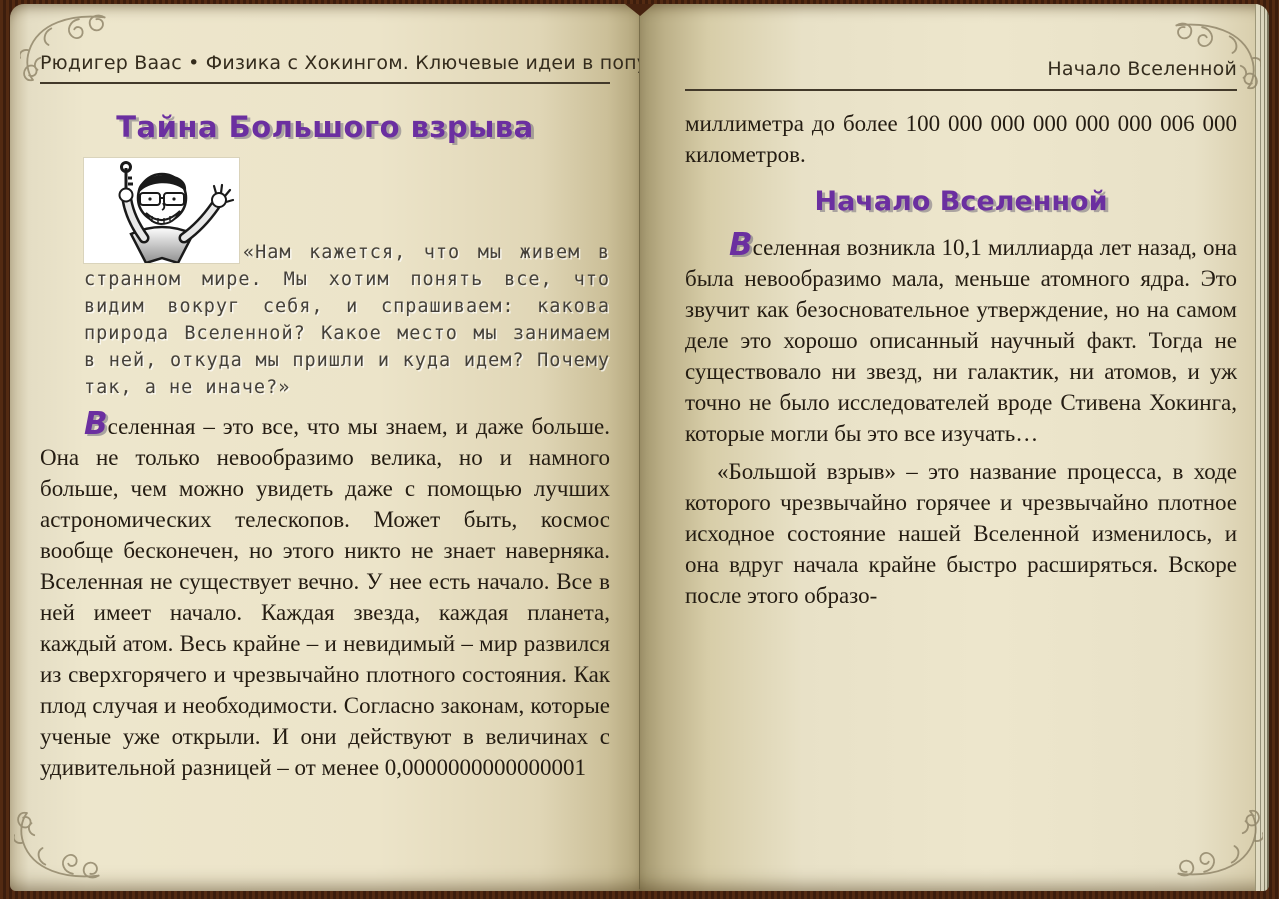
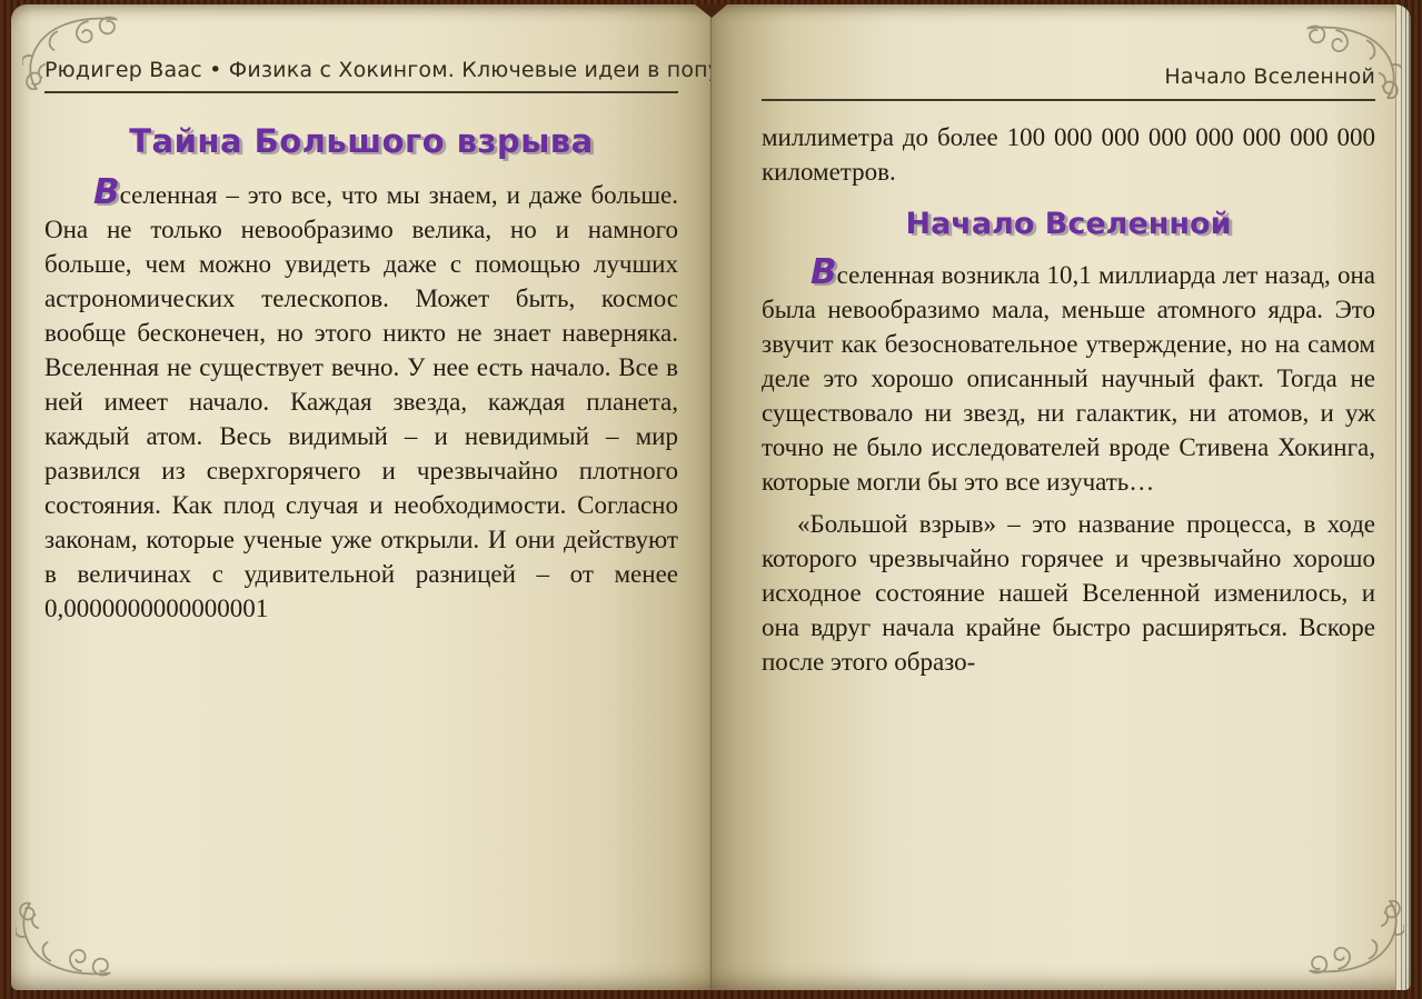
  Рюдигер Ваас • Физика с Хокингом. Ключевые идеи в поп
  Тайна Большого взрыва
- «Нам кажется, что мы живем в странном мире. Мы хотим понять все, что видим вокруг себя, и спрашиваем: какова природа Вселенной? Какое место мы занимаем в ней, откуда мы пришли и куда идем? Почему так, а не иначе?»
- Вселенная – это все, что мы знаем, и даже больше. Она не только невообразимо велика, но и намного больше, чем можно увидеть даже с помощью лучших астрономических телескопов. Может быть, космос вообще бесконечен, но этого никто не знает наверняка. Вселенная не существует вечно. У нее есть начало. Все в ней имеет начало. Каждая звезда, каждая планета, каждый атом. Весь крайне – и невидимый – мир развился из сверхгорячего и чрезвычайно плотного состояния. Как плод случая и необходимости. Согласно законам, которые ученые уже открыли. И они действуют в величинах с удивительной разницей – от менее 0,0000000000000001
+ Вселенная – это все, что мы знаем, и даже больше. Она не только невообразимо велика, но и намного больше, чем можно увидеть даже с помощью лучших астрономических телескопов. Может быть, космос вообще бесконечен, но этого никто не знает наверняка. Вселенная не существует вечно. У нее есть начало. Все в ней имеет начало. Каждая звезда, каждая планета, каждый атом. Весь видимый – и невидимый – мир развился из сверхгорячего и чрезвычайно плотного состояния. Как плод случая и необходимости. Согласно законам, которые ученые уже открыли. И они действуют в величинах с удивительной разницей – от менее 0,0000000000000001
  Начало Вселенной
- миллиметра до более 100 000 000 000 000 000 006 000 километров.
+ миллиметра до более 100 000 000 000 000 000 000 000 километров.
  Начало Вселенной
  Вселенная возникла 10,1 миллиарда лет назад, она была невообразимо мала, меньше атомного ядра. Это звучит как безосновательное утверждение, но на самом деле это хорошо описанный научный факт. Тогда не существовало ни звезд, ни галактик, ни атомов, и уж точно не было исследователей вроде Стивена Хокинга, которые могли бы это все изучать…
- «Большой взрыв» – это название процесса, в ходе которого чрезвычайно горячее и чрезвычайно плотное исходное состояние нашей Вселенной изменилось, и она вдруг начала крайне быстро расширяться. Вскоре после этого образо-
+ «Большой взрыв» – это название процесса, в ходе которого чрезвычайно горячее и чрезвычайно хорошо исходное состояние нашей Вселенной изменилось, и она вдруг начала крайне быстро расширяться. Вскоре после этого образо-
